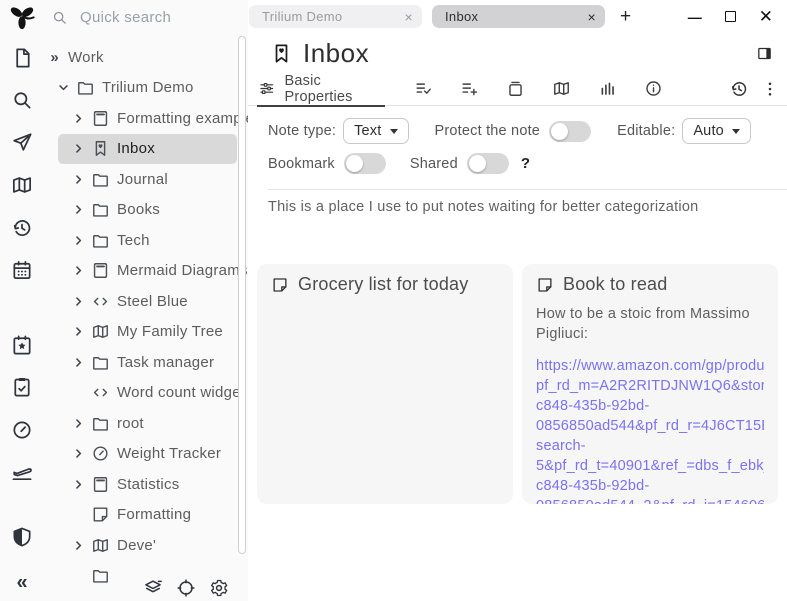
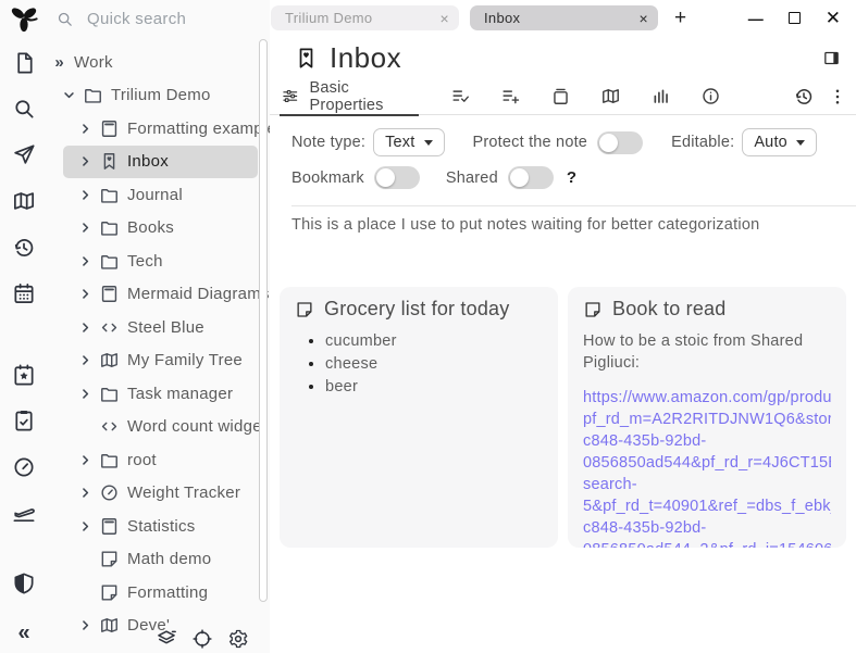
  «
  Quick search
  »
  Work
  Trilium Demo
  Formatting exam
  Inbox
  Journal
  Books
  Tech
  Mermaid Diagram
  Steel Blue
  My Family Tree
  Task manager
  Word count widge
  root
  Weight Tracker
  Statistics
+ Math demo
  Formatting
  Deve'
  Trilium Demo
  ×
  Inbox
  ×
  +
  —
  ✕
  Inbox
  Basic Properties
  Note type:
  Text
  Protect the note
  Editable:
  Auto
  Bookmark
  Shared
  ?
  This is a place I use to put notes waiting for better categorization
  Grocery list for today
+ cucumber
+ cheese
+ beer
  Book to read
- How to be a stoic from Massimo Pigliuci:
+ How to be a stoic from Shared Pigliuci:
  https://www.amazon.com/gp/produ
  pf_rd_m=A2R2RITDJNW1Q6&stor
  c848-435b-92bd-
  0856850ad544&pf_rd_r=4J6CT15
  search-
  5&pf_rd_t=40901&ref_=dbs_f_ebk
  c848-435b-92bd-
